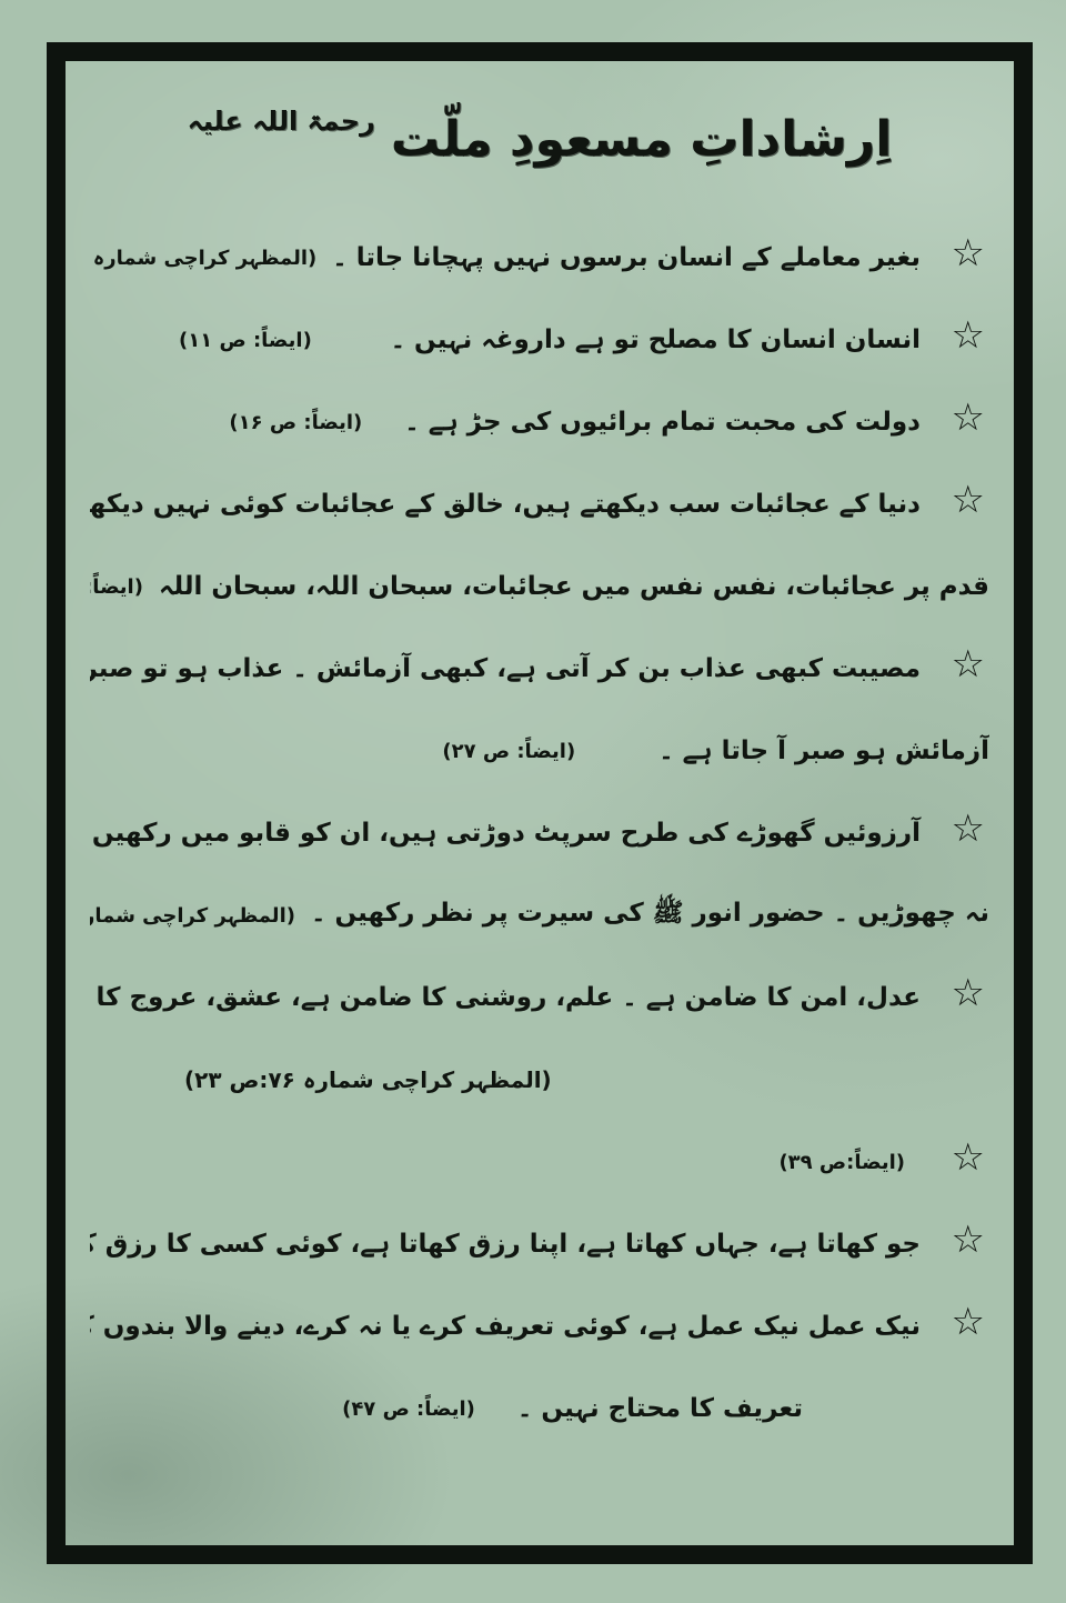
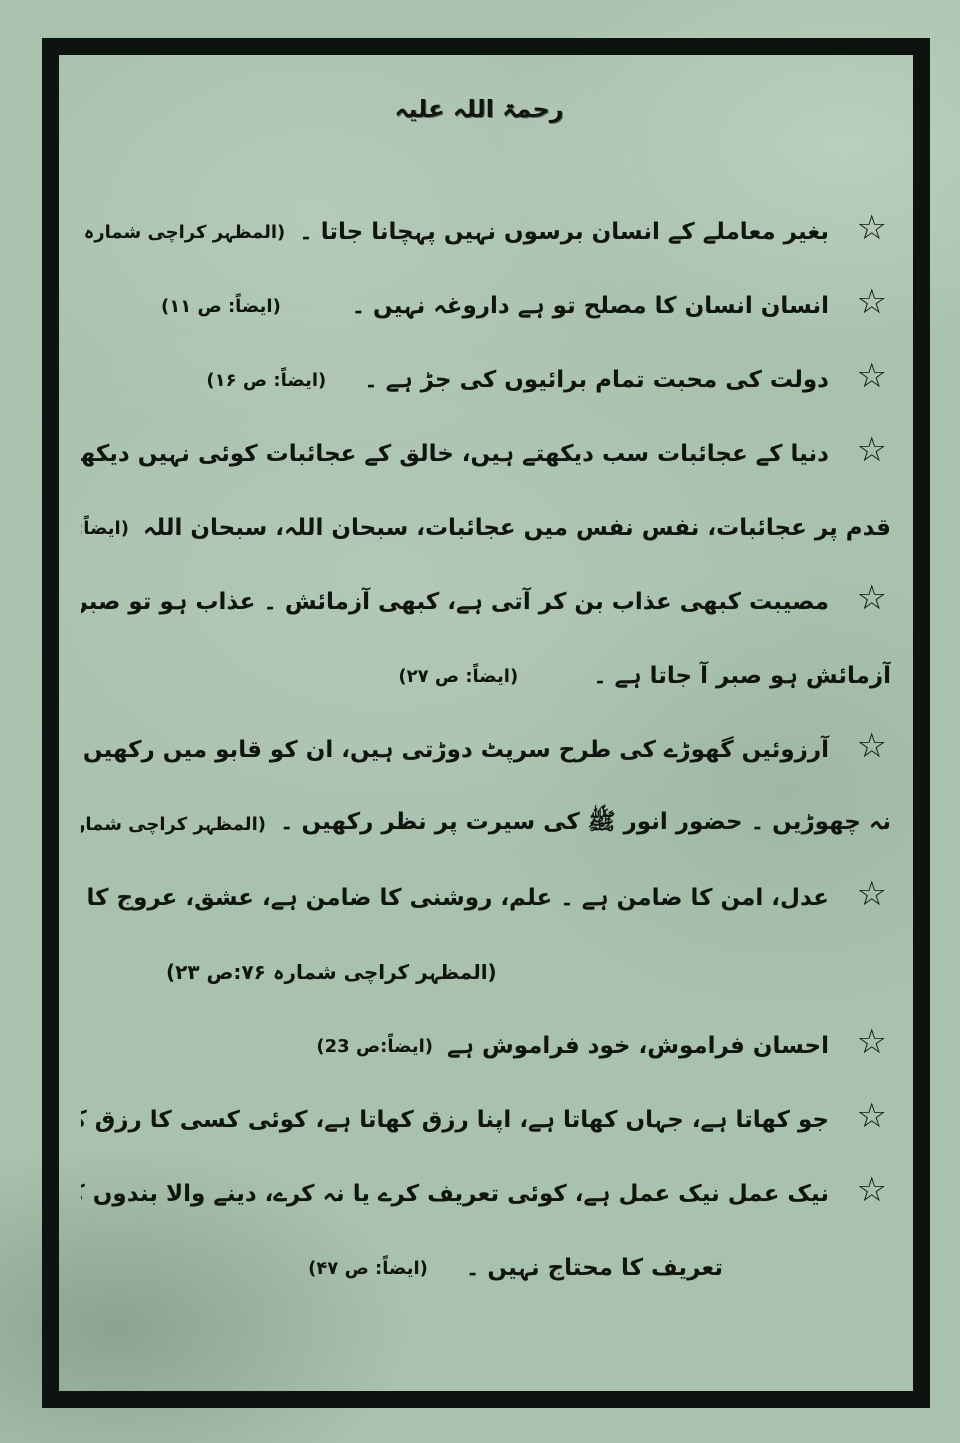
- اِرشاداتِ مسعودِ ملّت
  رحمۃ اللہ علیہ
  ☆
  بغیر معاملے کے انسان برسوں نہیں پہچانا جاتا ۔
  (المظہر کراچی شمارہ
  ☆
  انسان انسان کا مصلح تو ہے داروغہ نہیں ۔
  (ایضاً: ص ۱۱)
  ☆
  دولت کی محبت تمام برائیوں کی جڑ ہے ۔
  (ایضاً: ص ۱۶)
  ☆
  دنیا کے عجائبات سب دیکھتے ہیں، خالق کے عجائبات کوئی نہیں دیکھ
  قدم پر عجائبات، نفس نفس میں عجائبات، سبحان اللہ، سبحان اللہ
  ☆
  مصیبت کبھی عذاب بن کر آتی ہے، کبھی آزمائش ۔ عذاب ہو تو صبر
  آزمائش ہو صبر آ جاتا ہے ۔
  (ایضاً: ص ۲۷)
  ☆
  آرزوئیں گھوڑے کی طرح سرپٹ دوڑتی ہیں، ان کو قابو میں رکھیں
  نہ چھوڑیں ۔ حضور انور ﷺ کی سیرت پر نظر رکھیں ۔
  ☆
  عدل، امن کا ضامن ہے ۔ علم، روشنی کا ضامن ہے، عشق، عروج کا
  (المظہر کراچی شمارہ ۷۶:ص ۲۳)
  ☆
+ احسان فراموش، خود فراموش ہے
- (ایضاً:ص ۳۹)
+ (ایضاً:ص 23)
  ☆
  جو کھاتا ہے، جہاں کھاتا ہے، اپنا رزق کھاتا ہے، کوئی کسی کا رزق
  ☆
  نیک عمل نیک عمل ہے، کوئی تعریف کرے یا نہ کرے، دینے والا بندوں
  تعریف کا محتاج نہیں ۔
  (ایضاً: ص ۴۷)
